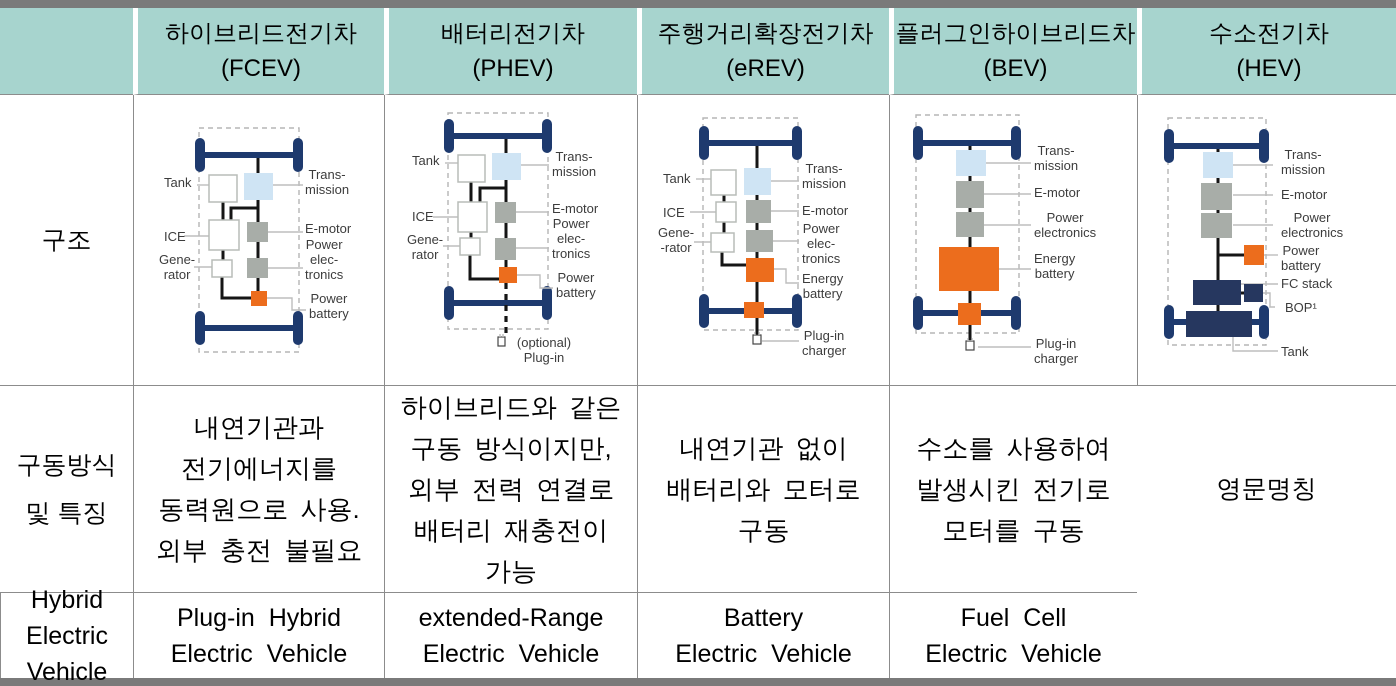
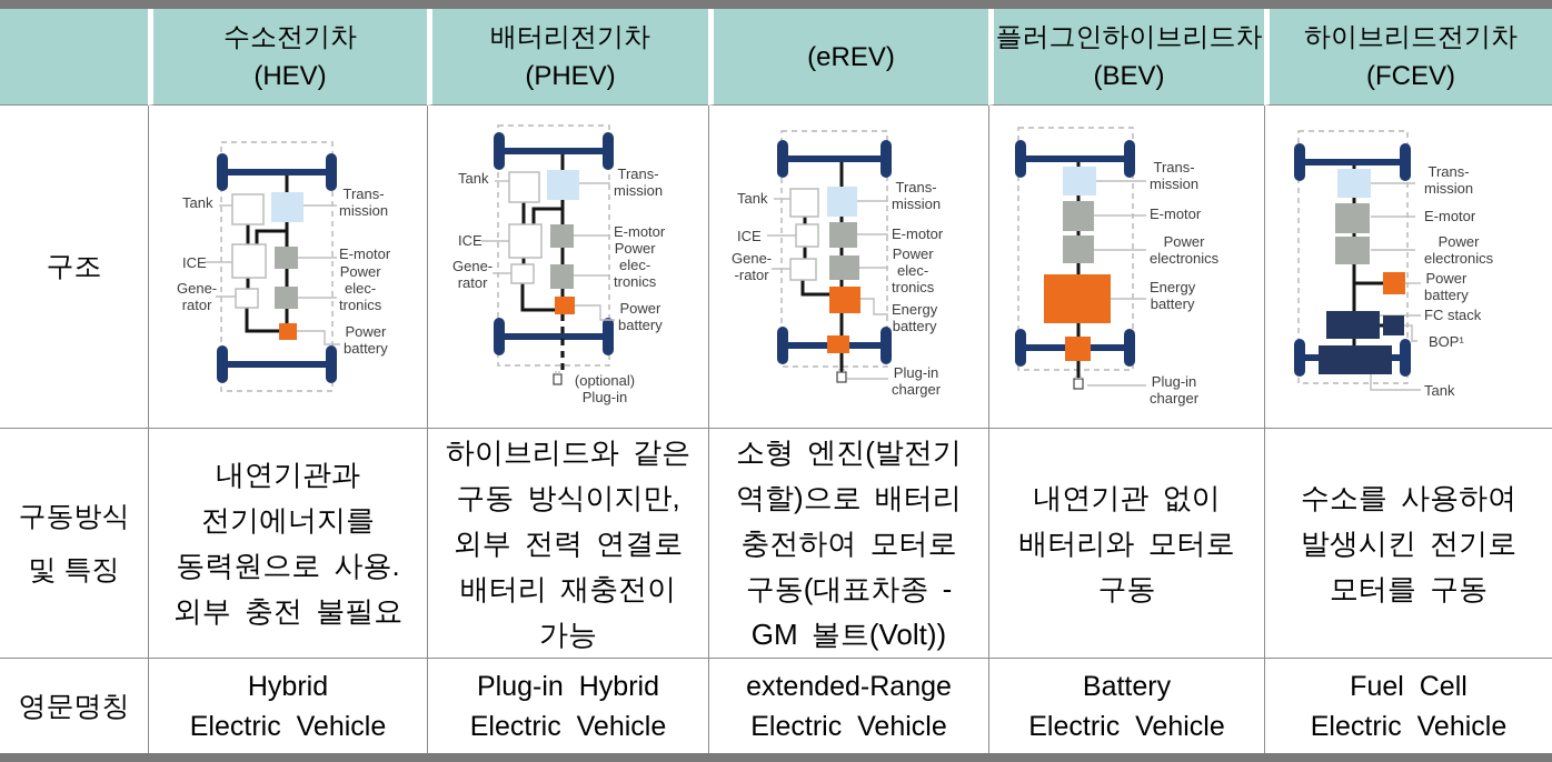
- 하이브리드전기차
+ 수소전기차
- (FCEV)
+ (HEV)
  배터리전기차
  (PHEV)
- 주행거리확장전기차
  (eREV)
  플러그인하이브리드차
  (BEV)
- 수소전기차
+ 하이브리드전기차
- (HEV)
+ (FCEV)
  구조
  Tank
  ICE
  Gene-
  rator
  Trans-
  mission
  E-motor
  Power
  elec-
  tronics
  Power
  battery
  Tank
  ICE
  Gene-
  rator
  Trans-
  mission
  E-motor
  Power
  elec-
  tronics
  Power
  battery
  (optional)
  Plug-in
  Tank
  ICE
  Gene-
  -rator
  Trans-
  mission
  E-motor
  Power
  elec-
  tronics
  Energy
  battery
  Plug-in
  charger
  Trans-
  mission
  E-motor
  Power
  electronics
  Energy
  battery
  Plug-in
  charger
  Trans-
  mission
  E-motor
  Power
  electronics
  Power
  battery
  FC stack
  BOP¹
  Tank
  구동방식
  및 특징
  내연기관과
  전기에너지를
  동력원으로 사용.
  외부 충전 불필요
  하이브리드와 같은
  구동 방식이지만,
  외부 전력 연결로
  배터리 재충전이
  가능
+ 소형 엔진(발전기
+ 역할)으로 배터리
+ 충전하여 모터로
+ 구동(대표차종 -
+ GM 볼트(Volt))
  내연기관 없이
  배터리와 모터로
  구동
  수소를 사용하여
  발생시킨 전기로
  모터를 구동
  영문명칭
  Hybrid
  Electric Vehicle
  Plug-in Hybrid
  Electric Vehicle
  extended-Range
  Electric Vehicle
  Battery
  Electric Vehicle
  Fuel Cell
  Electric Vehicle
